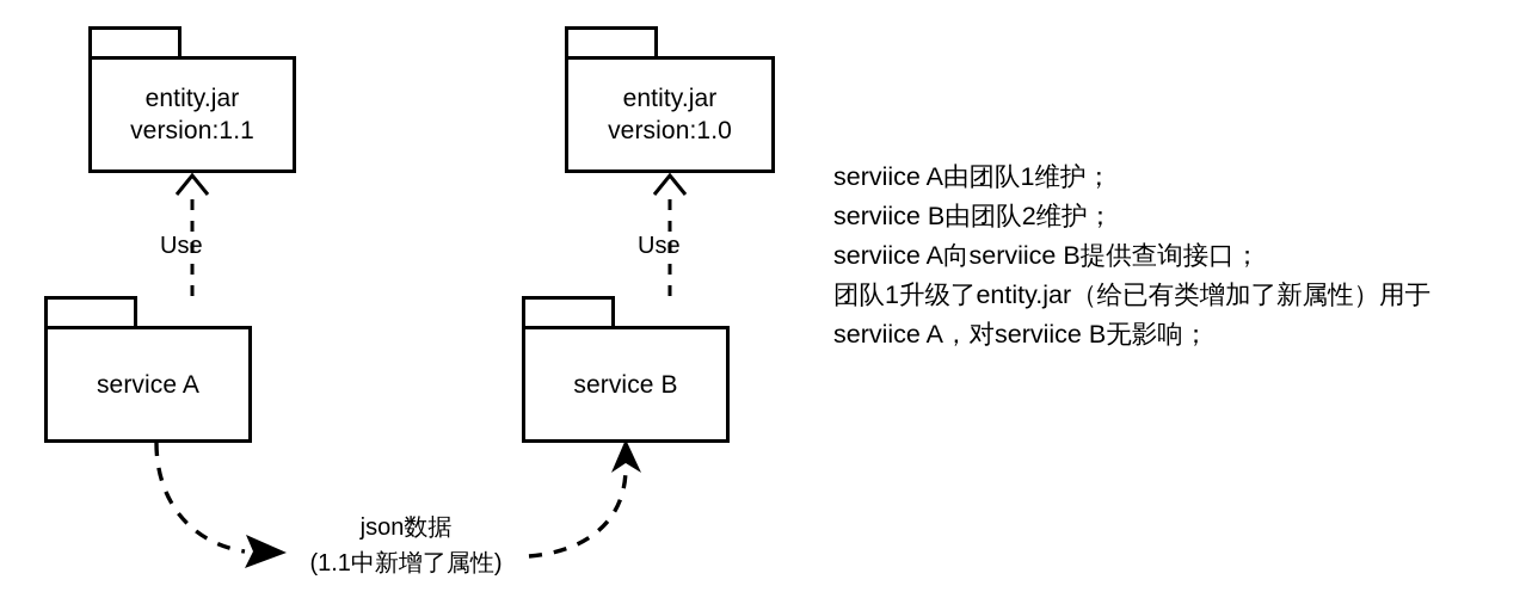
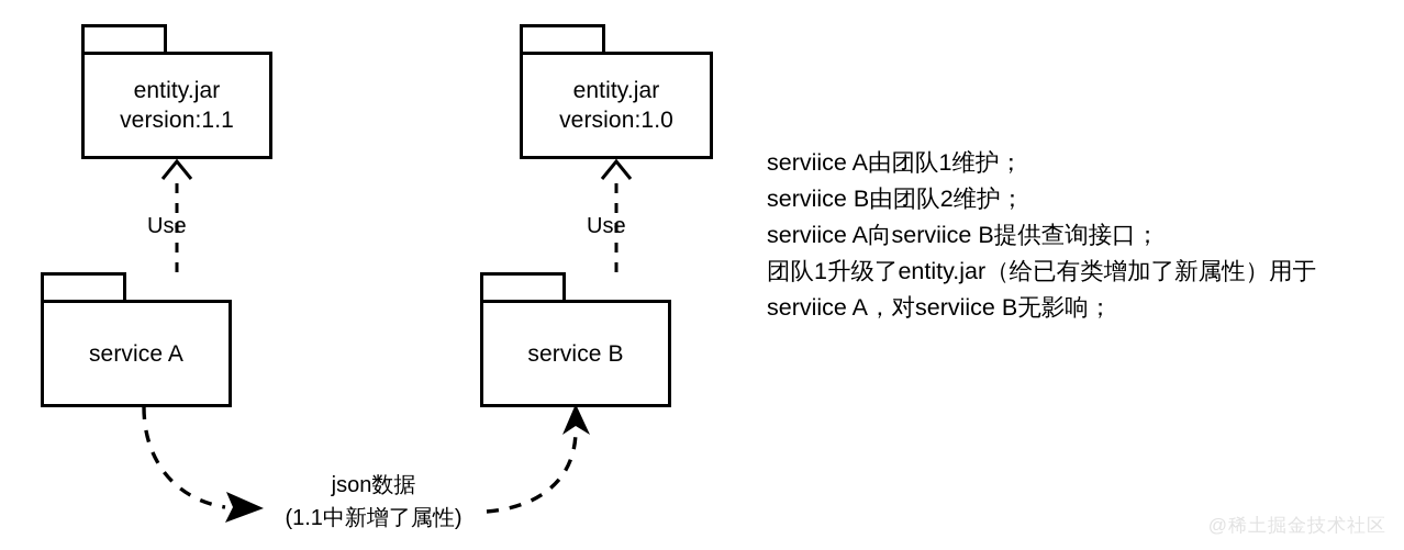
  entity.jar
  version:1.1
  entity.jar
  version:1.0
  service A
  service B
  Use
  Use
  json数据
  (1.1中新增了属性)
  serviice A由团队1维护；
  serviice B由团队2维护；
  serviice A向serviice B提供查询接口；
  团队1升级了entity.jar（给已有类增加了新属性）用于serviice A，对serviice B无影响；
+ @稀土掘金技术社区
